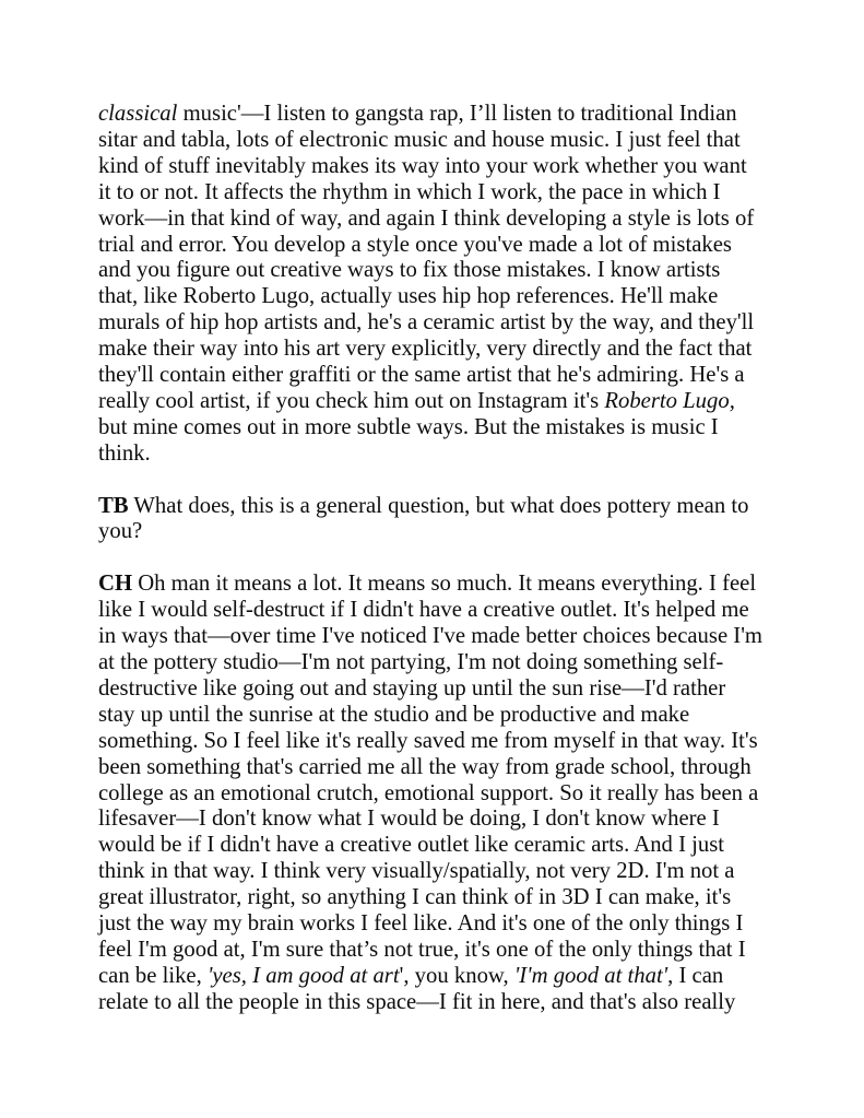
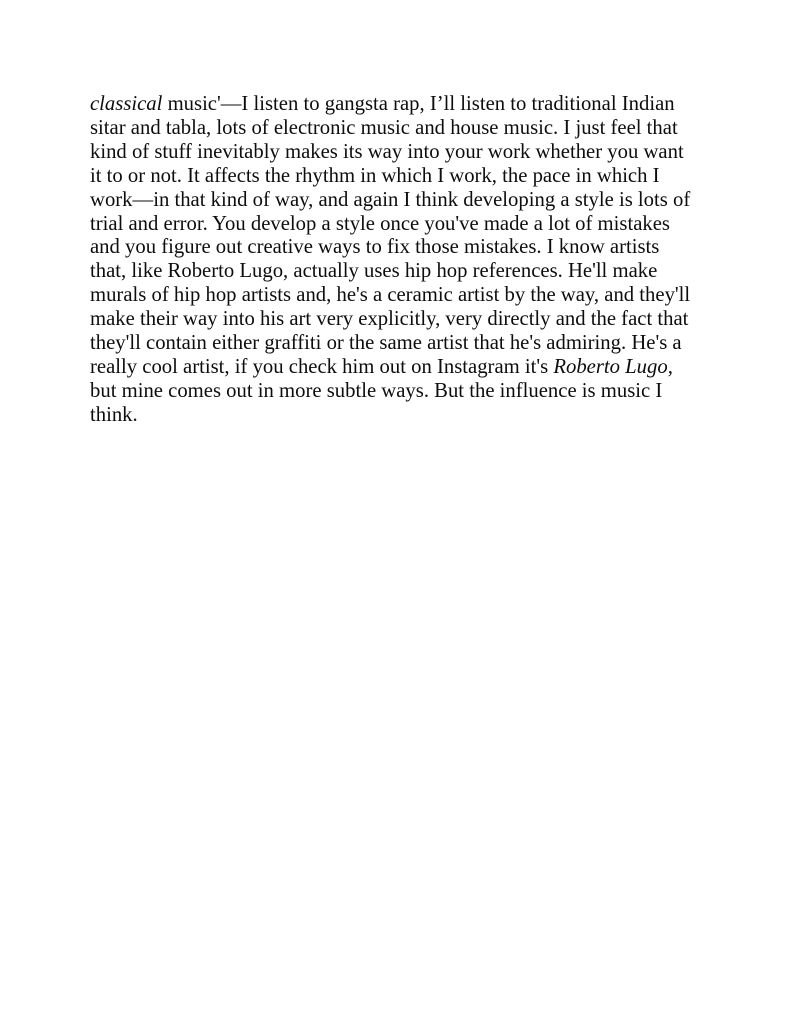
- classical music'—I listen to gangsta rap, I’ll listen to traditional Indian sitar and tabla, lots of electronic music and house music. I just feel that kind of stuff inevitably makes its way into your work whether you want it to or not. It affects the rhythm in which I work, the pace in which I work—in that kind of way, and again I think developing a style is lots of trial and error. You develop a style once you've made a lot of mistakes and you figure out creative ways to fix those mistakes. I know artists that, like Roberto Lugo, actually uses hip hop references. He'll make murals of hip hop artists and, he's a ceramic artist by the way, and they'll make their way into his art very explicitly, very directly and the fact that they'll contain either graffiti or the same artist that he's admiring. He's a really cool artist, if you check him out on Instagram it's Roberto Lugo, but mine comes out in more subtle ways. But the mistakes is music I think.
+ classical music'—I listen to gangsta rap, I’ll listen to traditional Indian sitar and tabla, lots of electronic music and house music. I just feel that kind of stuff inevitably makes its way into your work whether you want it to or not. It affects the rhythm in which I work, the pace in which I work—in that kind of way, and again I think developing a style is lots of trial and error. You develop a style once you've made a lot of mistakes and you figure out creative ways to fix those mistakes. I know artists that, like Roberto Lugo, actually uses hip hop references. He'll make murals of hip hop artists and, he's a ceramic artist by the way, and they'll make their way into his art very explicitly, very directly and the fact that they'll contain either graffiti or the same artist that he's admiring. He's a really cool artist, if you check him out on Instagram it's Roberto Lugo, but mine comes out in more subtle ways. But the influence is music I think.
- TB What does, this is a general question, but what does pottery mean to you?
- CH Oh man it means a lot. It means so much. It means everything. I feel like I would self-destruct if I didn't have a creative outlet. It's helped me in ways that—over time I've noticed I've made better choices because I'm at the pottery studio—I'm not partying, I'm not doing something self-destructive like going out and staying up until the sun rise—I'd rather stay up until the sunrise at the studio and be productive and make something. So I feel like it's really saved me from myself in that way. It's been something that's carried me all the way from grade school, through college as an emotional crutch, emotional support. So it really has been a lifesaver—I don't know what I would be doing, I don't know where I would be if I didn't have a creative outlet like ceramic arts. And I just think in that way. I think very visually/spatially, not very 2D. I'm not a great illustrator, right, so anything I can think of in 3D I can make, it's just the way my brain works I feel like. And it's one of the only things I feel I'm good at, I'm sure that’s not true, it's one of the only things that I can be like, 'yes, I am good at art', you know, 'I'm good at that', I can relate to all the people in this space—I fit in here, and that's also really
